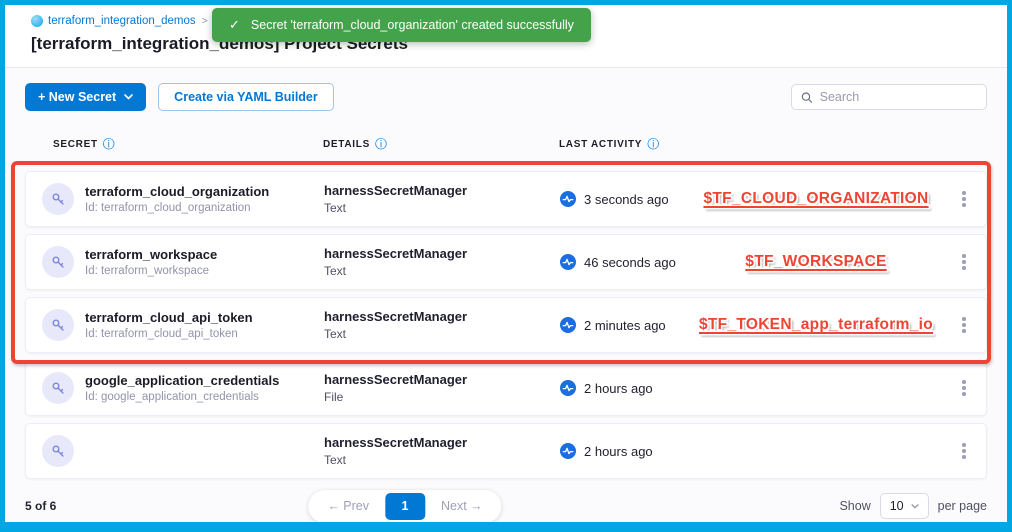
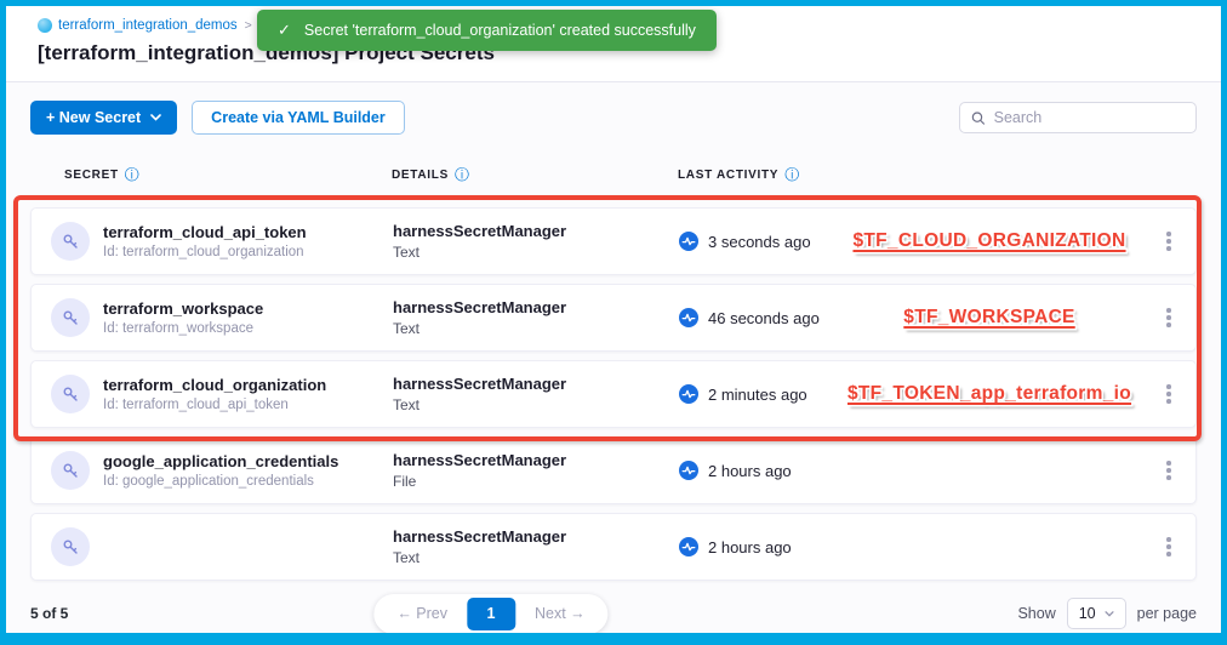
  terraform_integration_demos
  >
  [terraform_integration_demos] Project Secrets
  ✓
  Secret 'terraform_cloud_organization' created successfully
  + New Secret
  Create via YAML Builder
  Search
  SECRET
  ⓘ
  DETAILS
  ⓘ
  LAST ACTIVITY
  ⓘ
- terraform_cloud_organization
+ terraform_cloud_api_token
  Id: terraform_cloud_organization
  harnessSecretManager
  Text
  3 seconds ago
  $TF_CLOUD_ORGANIZATION
  terraform_workspace
  Id: terraform_workspace
  harnessSecretManager
  Text
  46 seconds ago
  $TF_WORKSPACE
- terraform_cloud_api_token
+ terraform_cloud_organization
  Id: terraform_cloud_api_token
  harnessSecretManager
  Text
  2 minutes ago
  $TF_TOKEN_app_terraform_io
  google_application_credentials
  Id: google_application_credentials
  harnessSecretManager
  File
  2 hours ago
  harnessSecretManager
  Text
  2 hours ago
- 5 of 6
+ 5 of 5
  ← Prev
  1
  Next →
  Show
  10
  per page
